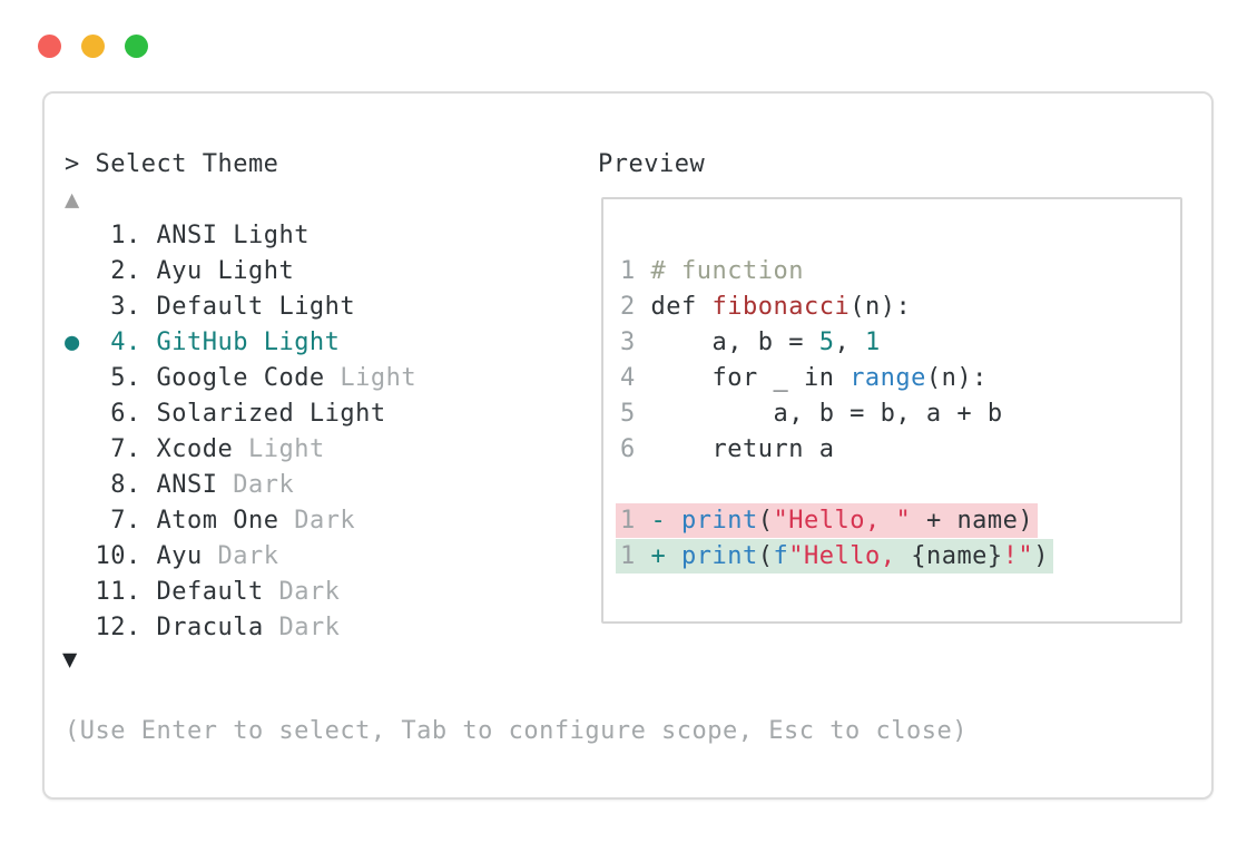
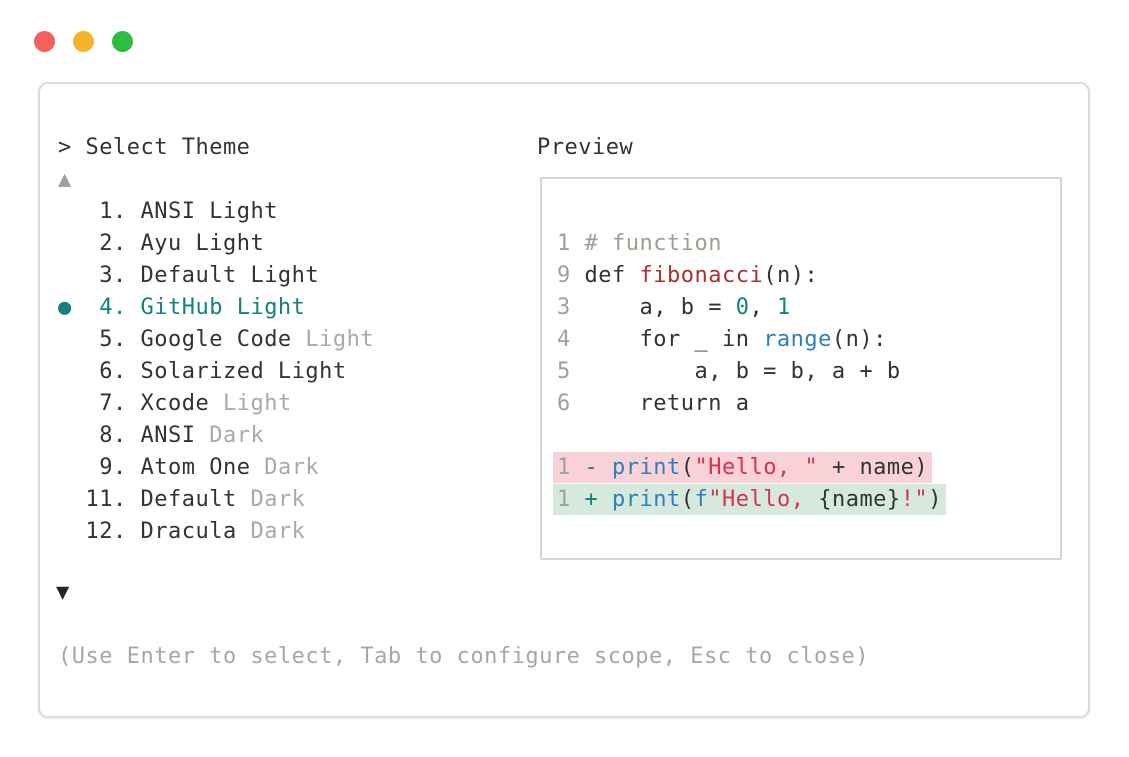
  > Select Theme
  ▲
  1. ANSI Light
  2. Ayu Light
  3. Default Light
  ● 4. GitHub Light
  5. Google Code Light
  6. Solarized Light
  7. Xcode Light
  8. ANSI Dark
- 7. Atom One Dark
+ 9. Atom One Dark
- 10. Ayu Dark
  11. Default Dark
  12. Dracula Dark
  ▼
  (Use Enter to select, Tab to configure scope, Esc to close)
  Preview
  1 # function
- 2 def fibonacci(n):
+ 9 def fibonacci(n):
- 3 a, b = 5, 1
+ 3 a, b = 0, 1
  4 for _ in range(n):
  5 a, b = b, a + b
  6 return a
  1 - print("Hello, " + name)
  1 + print(f"Hello, {name}!")
